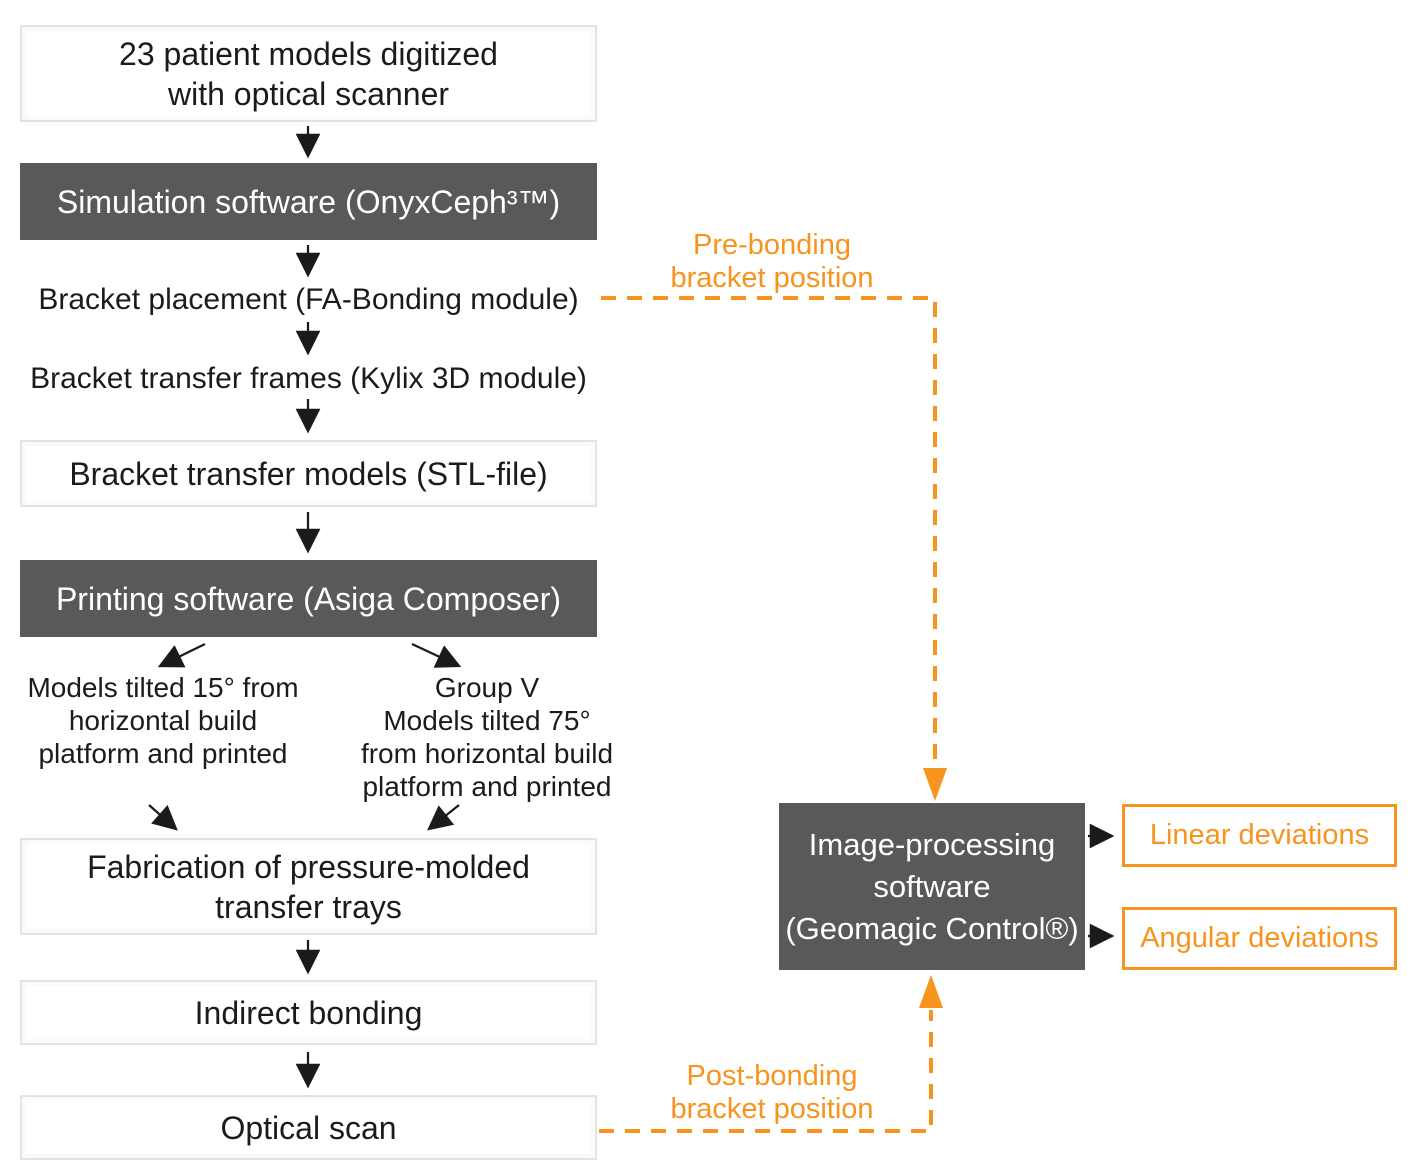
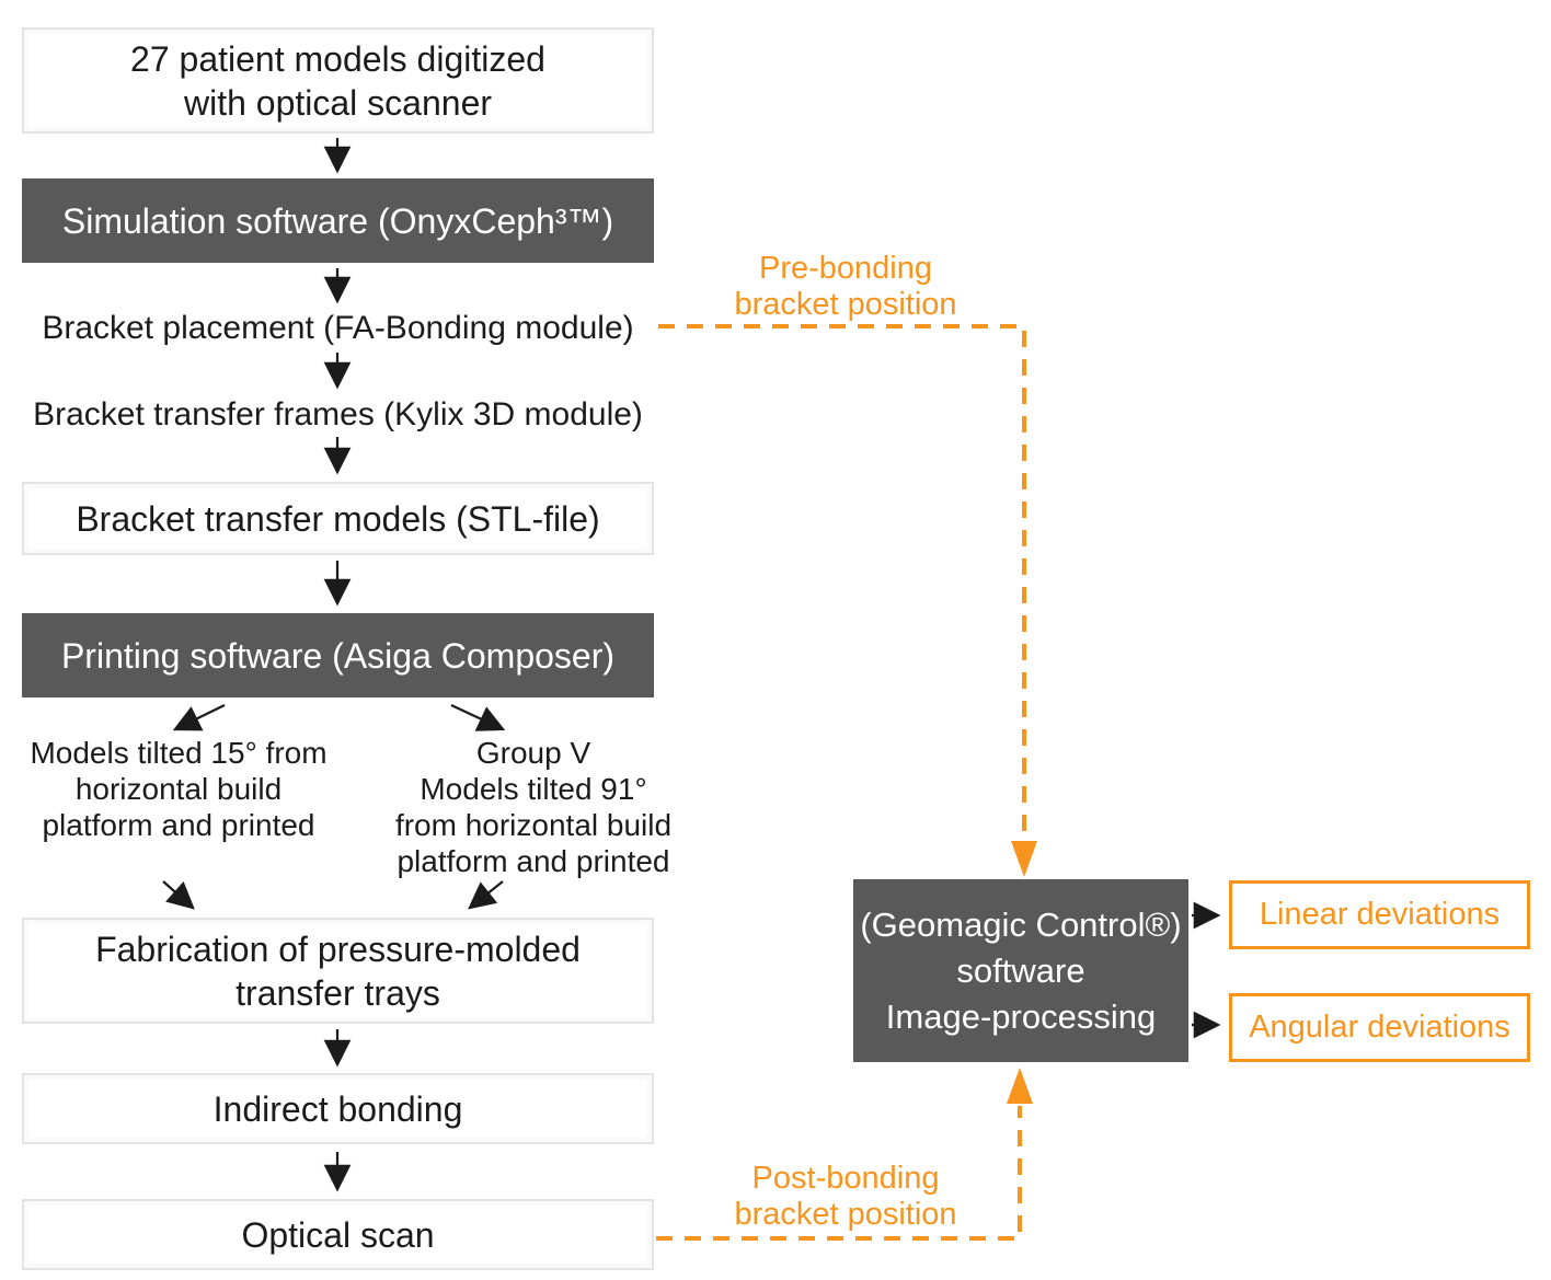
- 23 patient models digitized
+ 27 patient models digitized
  with optical scanner
  Simulation software (OnyxCeph³™)
  Bracket placement (FA-Bonding module)
  Bracket transfer frames (Kylix 3D module)
  Bracket transfer models (STL-file)
  Printing software (Asiga Composer)
  Models tilted 15° from
  horizontal build
  platform and printed
  Group V
- Models tilted 75°
+ Models tilted 91°
  from horizontal build
  platform and printed
  Fabrication of pressure-molded
  transfer trays
  Indirect bonding
  Optical scan
  Pre-bonding
  bracket position
- Image-processing
+ (Geomagic Control®)
  software
- (Geomagic Control®)
+ Image-processing
  Linear deviations
  Angular deviations
  Post-bonding
  bracket position
